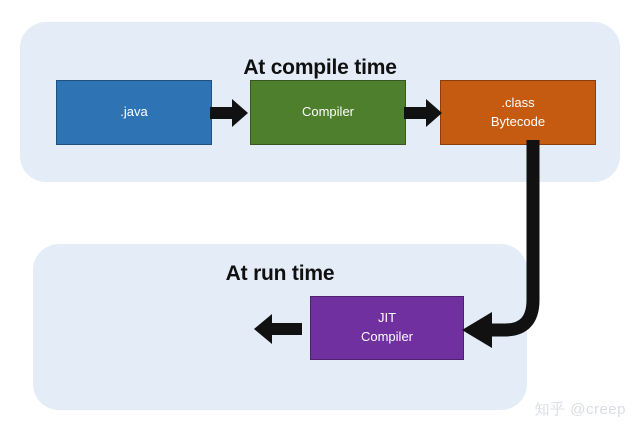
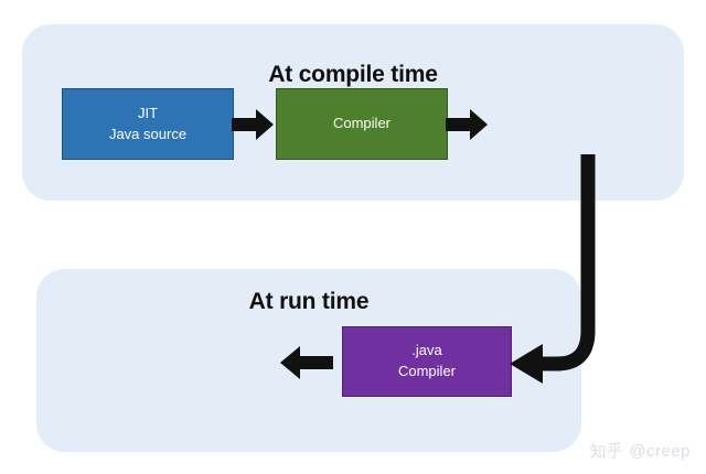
  At compile time
  At run time
- .java
+ JIT
+ Java source
  Compiler
- .class
- Bytecode
- JIT
+ .java
  Compiler
  知乎 @creep
